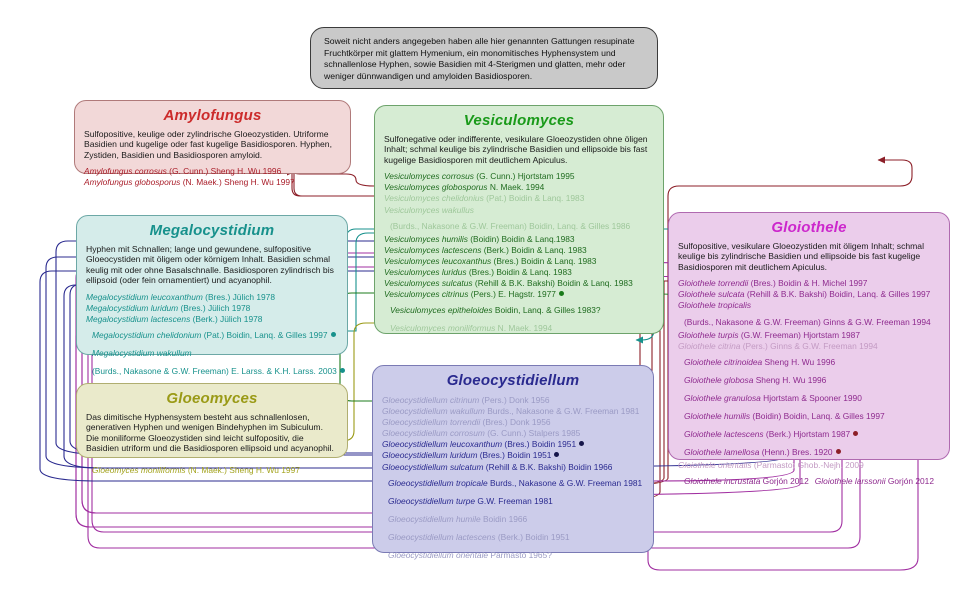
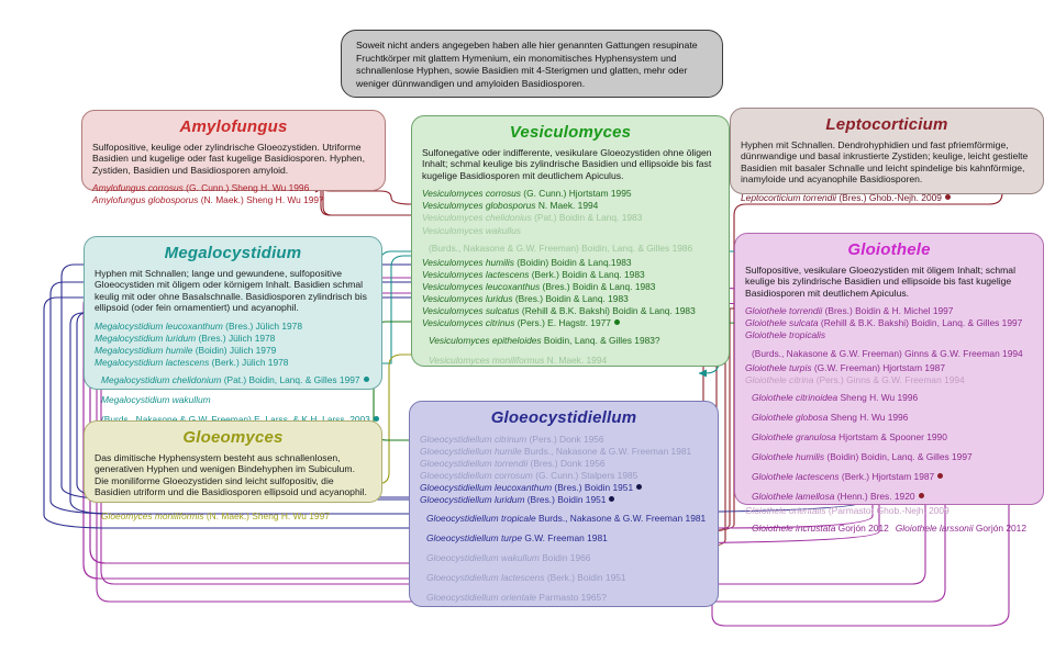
  Soweit nicht anders angegeben haben alle hier genannten Gattungen resupinate Fruchtkörper mit glattem Hymenium, ein monomitisches Hyphensystem und schnallenlose Hyphen, sowie Basidien mit 4-Sterigmen und glatten, mehr oder weniger dünnwandigen und amyloiden Basidiosporen.
  Amylofungus
  Sulfopositive, keulige oder zylindrische Gloeozystiden. Utriforme Basidien und kugelige oder fast kugelige Basidiosporen. Hyphen, Zystiden, Basidien und Basidiosporen amyloid.
  Amylofungus corrosus (G. Cunn.) Sheng H. Wu 1996
  Amylofungus globosporus (N. Maek.) Sheng H. Wu 1997
  Vesiculomyces
  Sulfonegative oder indifferente, vesikulare Gloeozystiden ohne öligen Inhalt; schmal keulige bis zylindrische Basidien und ellipsoide bis fast kugelige Basidiosporen mit deutlichem Apiculus.
  Vesiculomyces corrosus (G. Cunn.) Hjortstam 1995
  Vesiculomyces globosporus N. Maek. 1994
  Vesiculomyces chelidonius (Pat.) Boidin & Lanq. 1983
  Vesiculomyces wakullus
  (Burds., Nakasone & G.W. Freeman) Boidin, Lanq. & Gilles 1986
  Vesiculomyces humilis (Boidin) Boidin & Lanq.1983
  Vesiculomyces lactescens (Berk.) Boidin & Lanq. 1983
  Vesiculomyces leucoxanthus (Bres.) Boidin & Lanq. 1983
  Vesiculomyces luridus (Bres.) Boidin & Lanq. 1983
  Vesiculomyces sulcatus (Rehill & B.K. Bakshi) Boidin & Lanq. 1983
  Vesiculomyces citrinus (Pers.) E. Hagstr. 1977
  Vesiculomyces epitheloides Boidin, Lanq. & Gilles 1983?Vesiculomyces moniliformus N. Maek. 1994
  Megalocystidium
  Hyphen mit Schnallen; lange und gewundene, sulfopositive Gloeocystiden mit öligem oder körnigem Inhalt. Basidien schmal keulig mit oder ohne Basalschnalle. Basidiosporen zylindrisch bis ellipsoid (oder fein ornamentiert) und acyanophil.
  Megalocystidium leucoxanthum (Bres.) Jülich 1978
  Megalocystidium luridum (Bres.) Jülich 1978
+ Megalocystidium humile (Boidin) Jülich 1979
  Megalocystidium lactescens (Berk.) Jülich 1978
  Megalocystidium chelidonium (Pat.) Boidin, Lanq. & Gilles 1997Megalocystidium wakullum(Burds., Nakasone & G.W. Freeman) E. Larss. & K.H. Larss. 2003
  Gloeomyces
  Das dimitische Hyphensystem besteht aus schnallenlosen, generativen Hyphen und wenigen Bindehyphen im Subiculum. Die moniliforme Gloeozystiden sind leicht sulfopositiv, die Basidien utriform und die Basidiosporen ellipsoid und acyanophil.
  Gloeomyces moniliformis (N. Maek.) Sheng H. Wu 1997
+ Leptocorticium
+ Hyphen mit Schnallen. Dendrohyphidien und fast pfriemförmige, dünnwandige und basal inkrustierte Zystiden; keulige, leicht gestielte Basidien mit basaler Schnalle und leicht spindelige bis kahnförmige, inamyloide und acyanophile Basidiosporen.
+ Leptocorticium torrendii (Bres.) Ghob.-Nejh. 2009
  Gloiothele
  Sulfopositive, vesikulare Gloeozystiden mit öligem Inhalt; schmal keulige bis zylindrische Basidien und ellipsoide bis fast kugelige Basidiosporen mit deutlichem Apiculus.
  Gloiothele torrendii (Bres.) Boidin & H. Michel 1997
  Gloiothele sulcata (Rehill & B.K. Bakshi) Boidin, Lanq. & Gilles 1997
  Gloiothele tropicalis
  (Burds., Nakasone & G.W. Freeman) Ginns & G.W. Freeman 1994
  Gloiothele turpis (G.W. Freeman) Hjortstam 1987
  Gloiothele citrina (Pers.) Ginns & G.W. Freeman 1994
  Gloiothele citrinoidea Sheng H. Wu 1996Gloiothele globosa Sheng H. Wu 1996Gloiothele granulosa Hjortstam & Spooner 1990Gloiothele humilis (Boidin) Boidin, Lanq. & Gilles 1997Gloiothele lactescens (Berk.) Hjortstam 1987Gloiothele lamellosa (Henn.) Bres. 1920
  Gloiothele orientalis (Parmasto) Ghob.-Nejh. 2009
  Gloiothele incrustata Gorjón 2012 Gloiothele larssonii Gorjón 2012
  Gloeocystidiellum
  Gloeocystidiellum citrinum (Pers.) Donk 1956
- Gloeocystidiellum wakullum Burds., Nakasone & G.W. Freeman 1981
+ Gloeocystidiellum humile Burds., Nakasone & G.W. Freeman 1981
  Gloeocystidiellum torrendii (Bres.) Donk 1956
  Gloeocystidiellum corrosum (G. Cunn.) Stalpers 1985
  Gloeocystidiellum leucoxanthum (Bres.) Boidin 1951
  Gloeocystidiellum luridum (Bres.) Boidin 1951
- Gloeocystidiellum sulcatum (Rehill & B.K. Bakshi) Boidin 1966
- Gloeocystidiellum tropicale Burds., Nakasone & G.W. Freeman 1981Gloeocystidiellum turpe G.W. Freeman 1981Gloeocystidiellum humile Boidin 1966Gloeocystidiellum lactescens (Berk.) Boidin 1951Gloeocystidiellum orientale Parmasto 1965?
+ Gloeocystidiellum tropicale Burds., Nakasone & G.W. Freeman 1981Gloeocystidiellum turpe G.W. Freeman 1981Gloeocystidiellum wakullum Boidin 1966Gloeocystidiellum lactescens (Berk.) Boidin 1951Gloeocystidiellum orientale Parmasto 1965?
